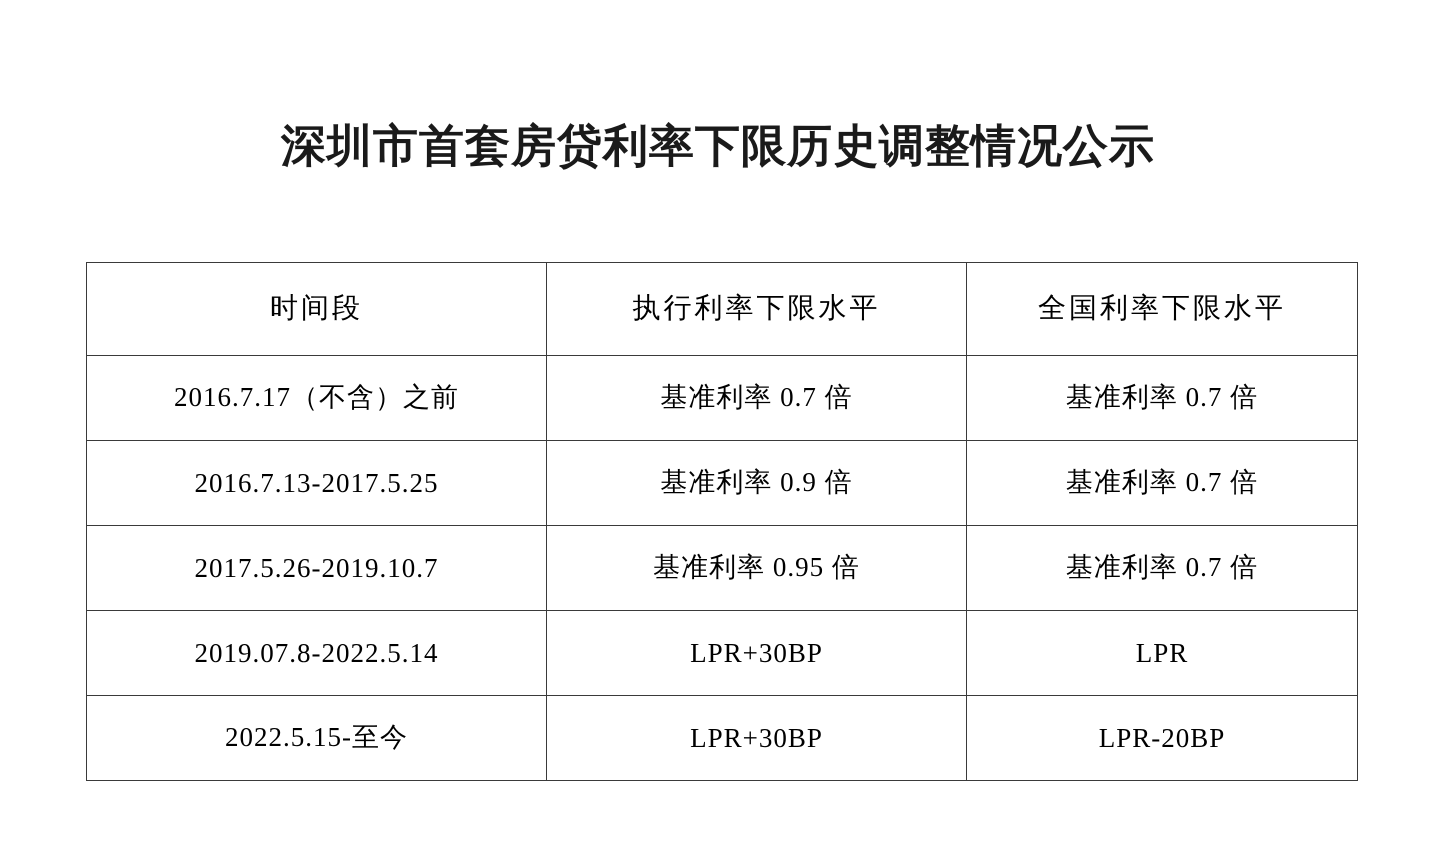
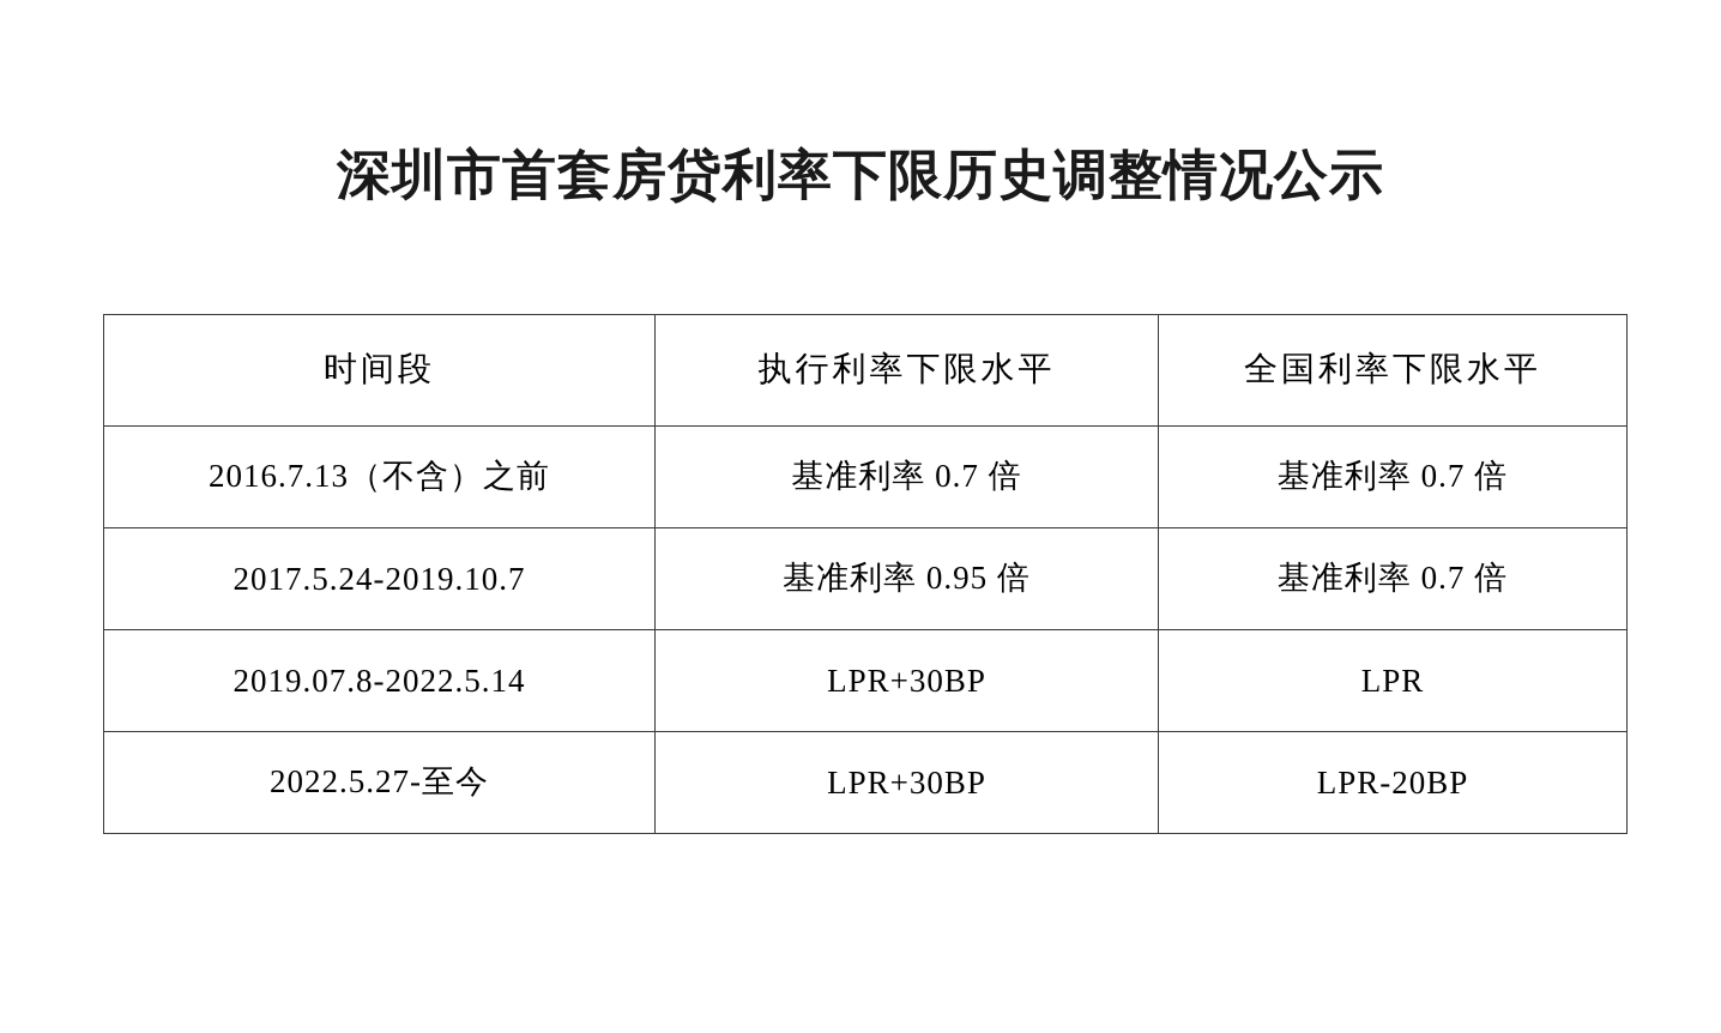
  深圳市首套房贷利率下限历史调整情况公示
  时间段	执行利率下限水平	全国利率下限水平
- 2016.7.17（不含）之前	基准利率 0.7 倍	基准利率 0.7 倍
+ 2016.7.13（不含）之前	基准利率 0.7 倍	基准利率 0.7 倍
- 2016.7.13-2017.5.25	基准利率 0.9 倍	基准利率 0.7 倍
- 2017.5.26-2019.10.7	基准利率 0.95 倍	基准利率 0.7 倍
+ 2017.5.24-2019.10.7	基准利率 0.95 倍	基准利率 0.7 倍
  2019.07.8-2022.5.14	LPR+30BP	LPR
- 2022.5.15-至今	LPR+30BP	LPR-20BP
+ 2022.5.27-至今	LPR+30BP	LPR-20BP
